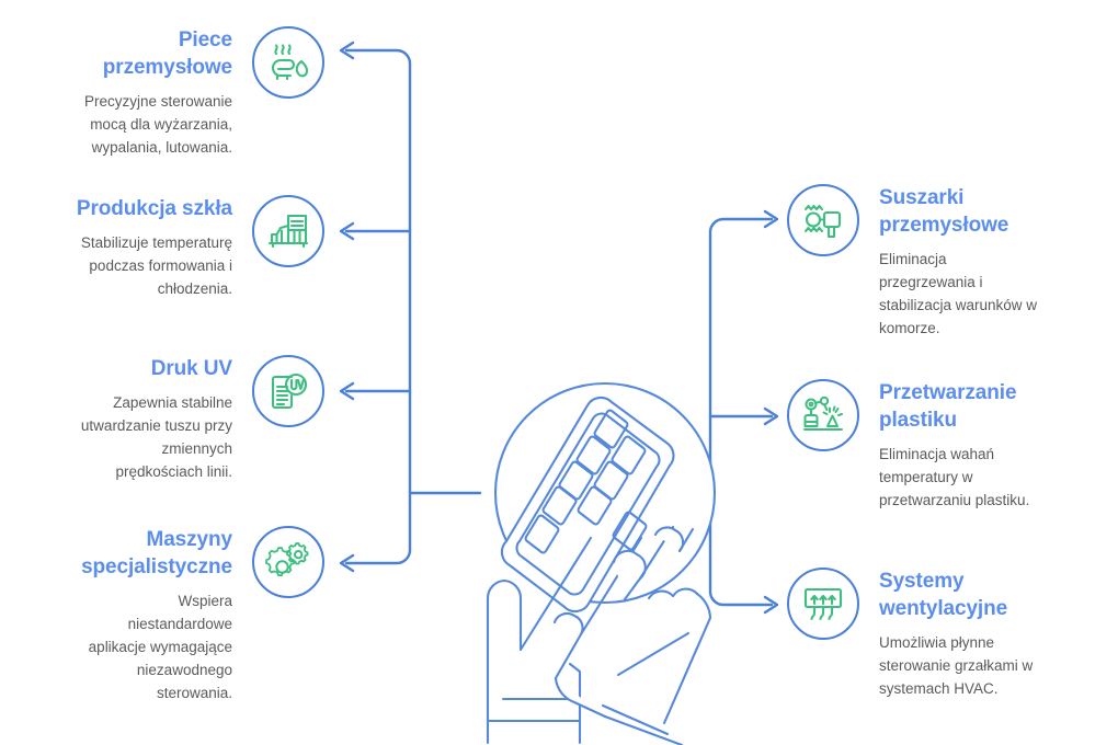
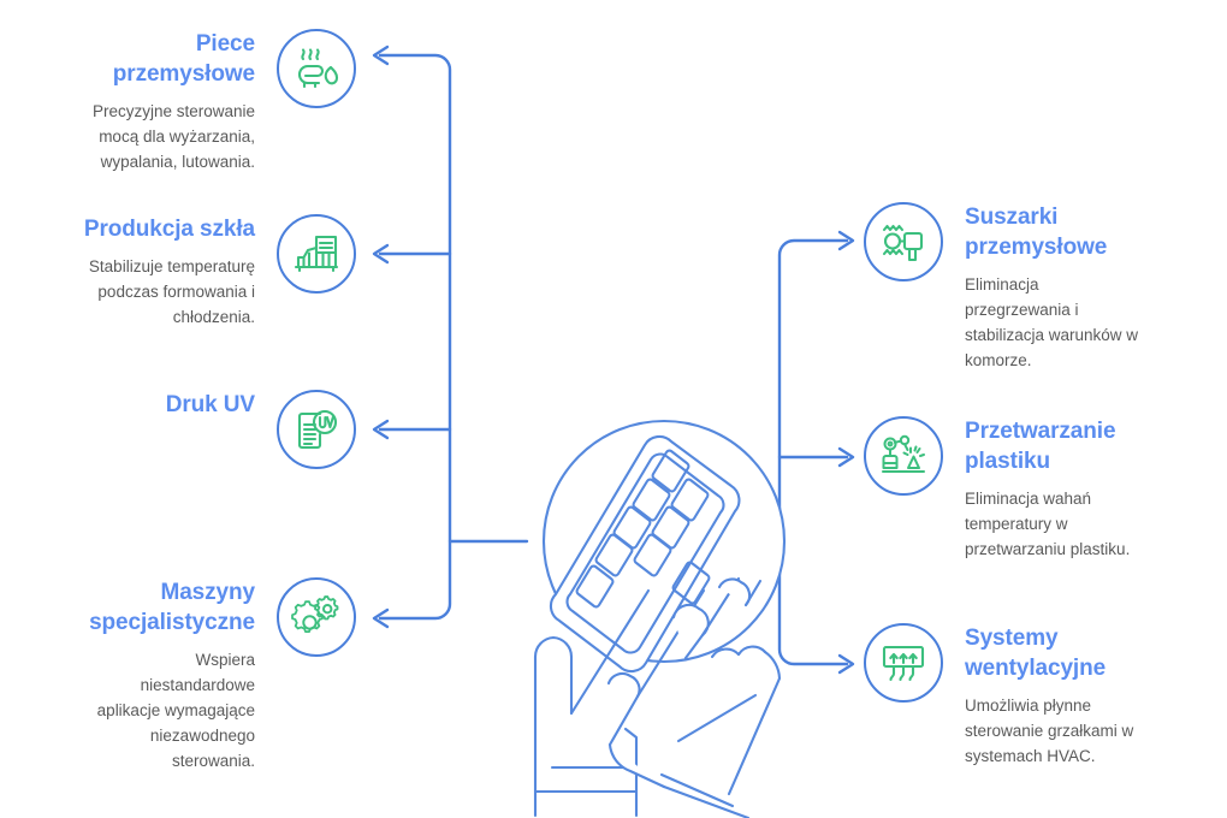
  Piece
  przemysłowe
  Precyzyjne sterowanie
  mocą dla wyżarzania,
  wypalania, lutowania.
  Produkcja szkła
  Stabilizuje temperaturę
  podczas formowania i
  chłodzenia.
  Druk UV
- Zapewnia stabilne
- utwardzanie tuszu przy
- zmiennych
- prędkościach linii.
  Maszyny
  specjalistyczne
  Wspiera
  niestandardowe
  aplikacje wymagające
  niezawodnego
  sterowania.
  Suszarki
  przemysłowe
  Eliminacja
  przegrzewania i
  stabilizacja warunków w
  komorze.
  Przetwarzanie
  plastiku
  Eliminacja wahań
  temperatury w
  przetwarzaniu plastiku.
  Systemy
  wentylacyjne
  Umożliwia płynne
  sterowanie grzałkami w
  systemach HVAC.
